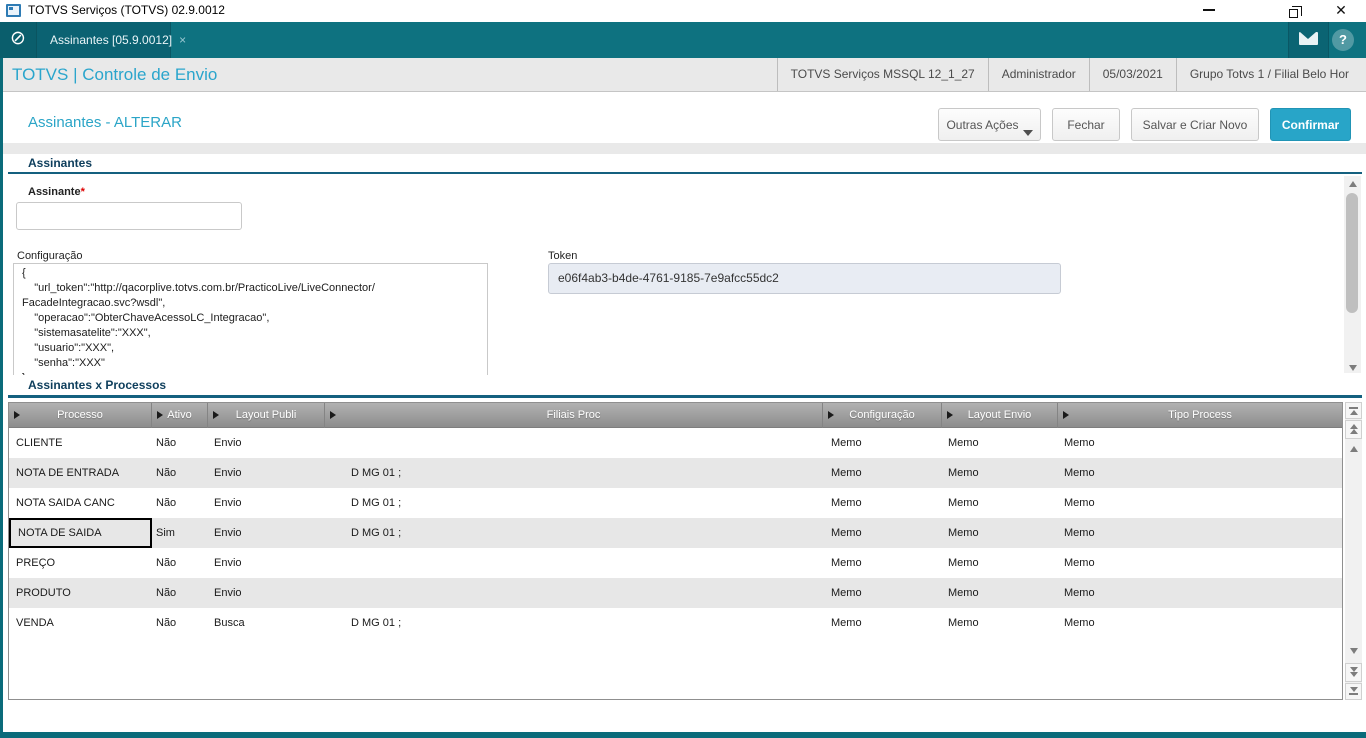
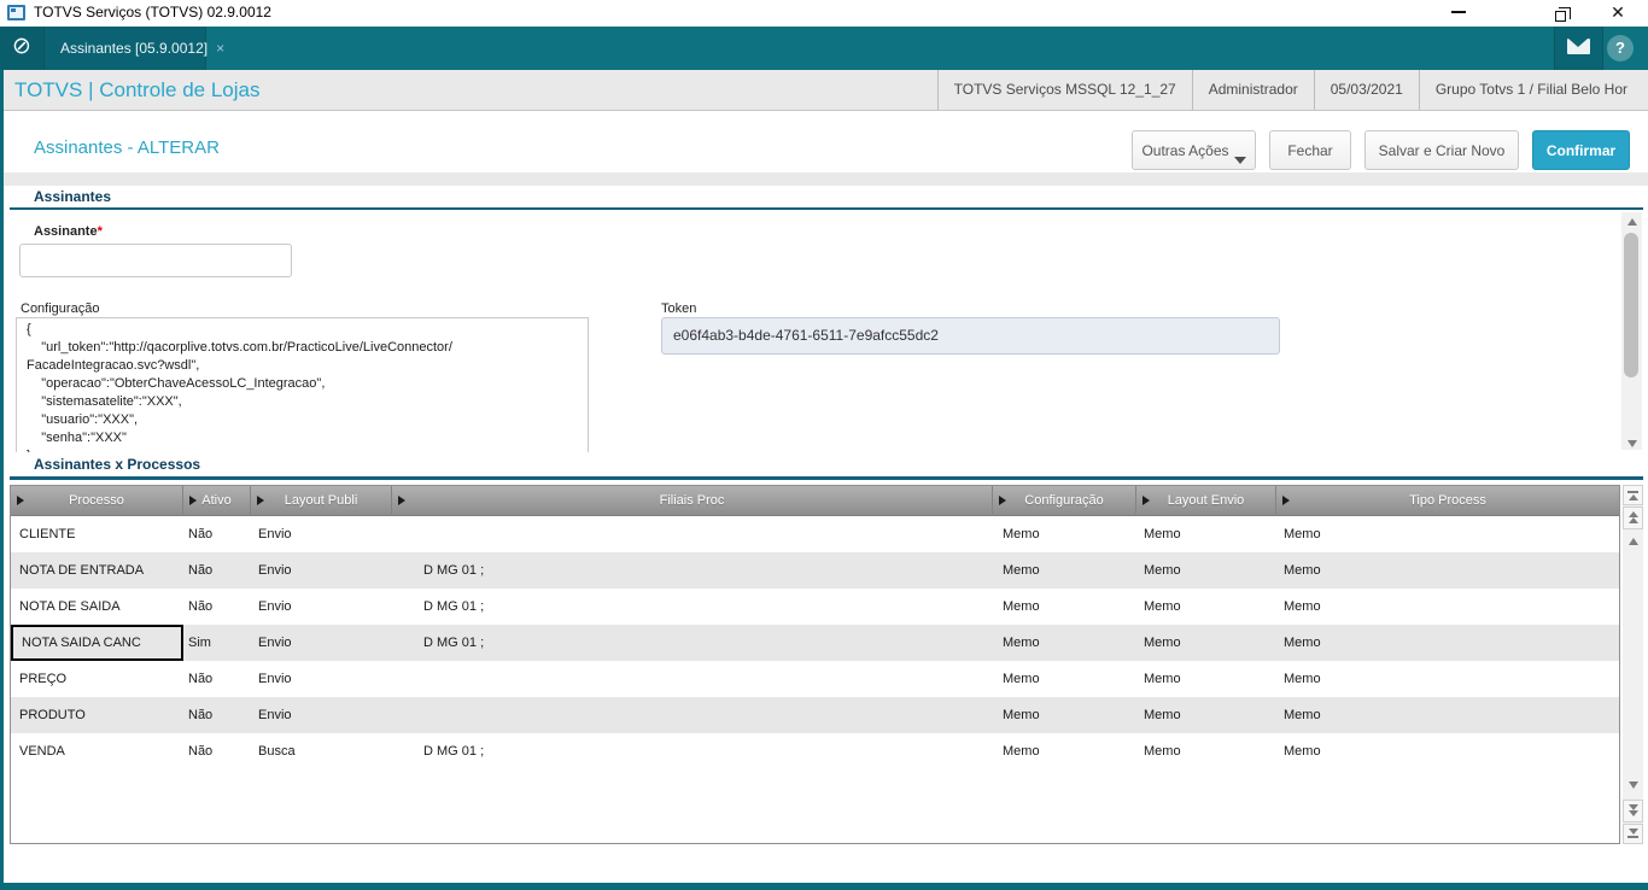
  TOTVS Serviços (TOTVS) 02.9.0012
  ✕
  ⊘
  Assinantes [05.9.0012] ×
  ?
- TOTVS | Controle de Envio
+ TOTVS | Controle de Lojas
  TOTVS Serviços MSSQL 12_1_27
  Administrador
  05/03/2021
  Grupo Totvs 1 / Filial Belo Hor
  Assinantes - ALTERAR
  Outras Ações
  Fechar
  Salvar e Criar Novo
  Confirmar
  Assinantes
  Assinante*
  Configuração
  {
  "url_token":"http://qacorplive.totvs.com.br/PracticoLive/LiveConnector/
  FacadeIntegracao.svc?wsdl",
  "operacao":"ObterChaveAcessoLC_Integracao",
  "sistemasatelite":"XXX",
  "usuario":"XXX",
  "senha":"XXX"
  Token
- e06f4ab3-b4de-4761-9185-7e9afcc55dc2
+ e06f4ab3-b4de-4761-6511-7e9afcc55dc2
  Assinantes x Processos
  Processo
  Ativo
  Layout Publi
  Filiais Proc
  Configuração
  Layout Envio
  Tipo Process
  CLIENTE
  Não
  Envio
  Memo
  Memo
  Memo
  NOTA DE ENTRADA
  Não
  Envio
  D MG 01 ;
  Memo
  Memo
  Memo
- NOTA SAIDA CANC
+ NOTA DE SAIDA
  Não
  Envio
  D MG 01 ;
  Memo
  Memo
  Memo
- NOTA DE SAIDA
+ NOTA SAIDA CANC
  Sim
  Envio
  D MG 01 ;
  Memo
  Memo
  Memo
  PREÇO
  Não
  Envio
  Memo
  Memo
  Memo
  PRODUTO
  Não
  Envio
  Memo
  Memo
  Memo
  VENDA
  Não
  Busca
  D MG 01 ;
  Memo
  Memo
  Memo
